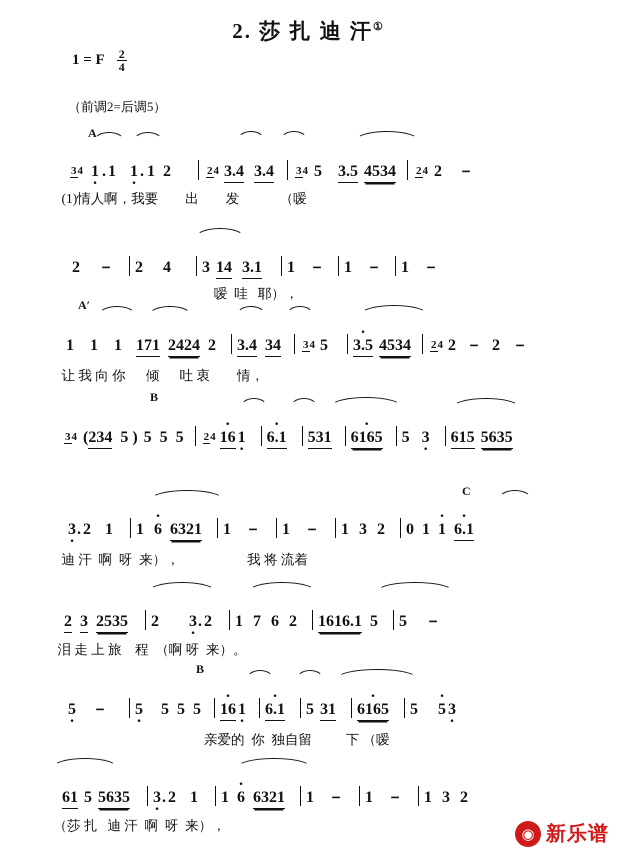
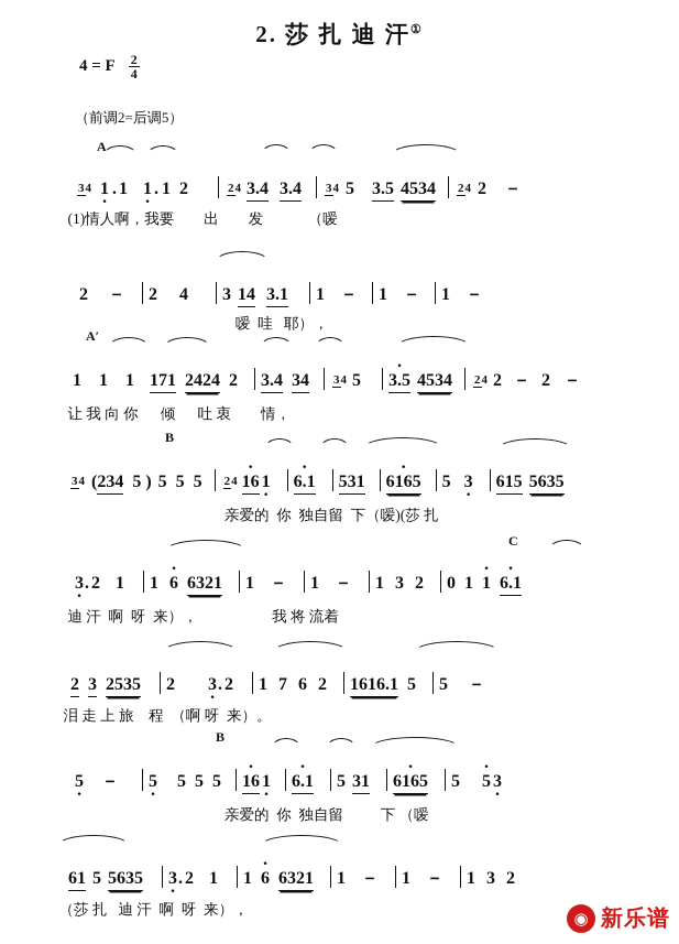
  2. 莎 扎 迪 汗①
- 1 = F
+ 4 = F
  2
  4
  （前调2=后调5）
  A
  34 1 .1 1. 1 2 24 3.4 3.4 34 5 3.5 4534 24 2 －
  (1)情人啊，我要 出 发 （嗳
  2 － 2 4 3 14 3.1 1 － 1 － 1 －
  嗳 哇 耶），
  A′
  1 1 1 171 2424 2 3.4 34 34 5 3.5 4534 24 2 － 2 －
  让 我 向 你 倾 吐 衷 情，
  B
  34 (234 5 ) 5 5 5 24 161 6.1 531 6165 5 3 615 5635
+ 亲爱的 你 独自留 下（嗳)(莎 扎
  C
  3.2 1 1 6 6321 1 － 1 － 1 3 2 0 1 1 6.1
  迪 汗 啊 呀 来）， 我 将 流着
  2 3 2535 2 3.2 1 7 6 2 1616.1 5 5 －
  泪 走 上 旅 程 （啊 呀 来）。
  B
  5 － 5 5 5 5 161 6.1 5 31 6165 5 53
  亲爱的 你 独自留 下 （嗳
  61 5 5635 3.2 1 1 6 6321 1 － 1 － 1 3 2
  （莎 扎 迪 汗 啊 呀 来），
  ◉
  新乐谱
